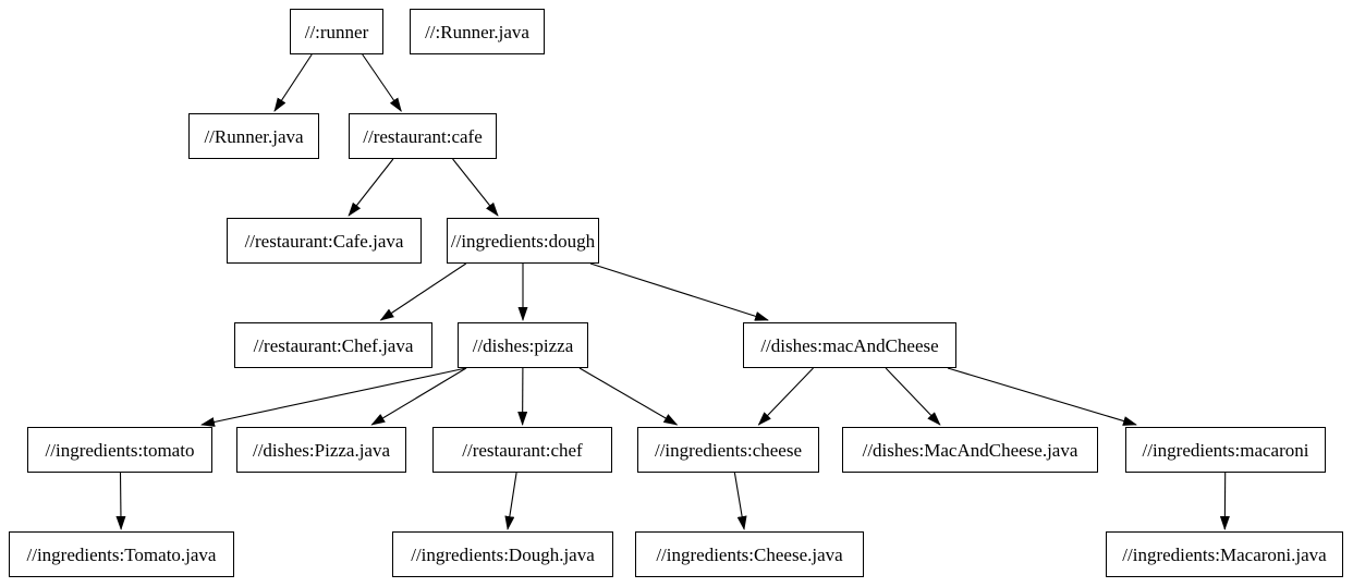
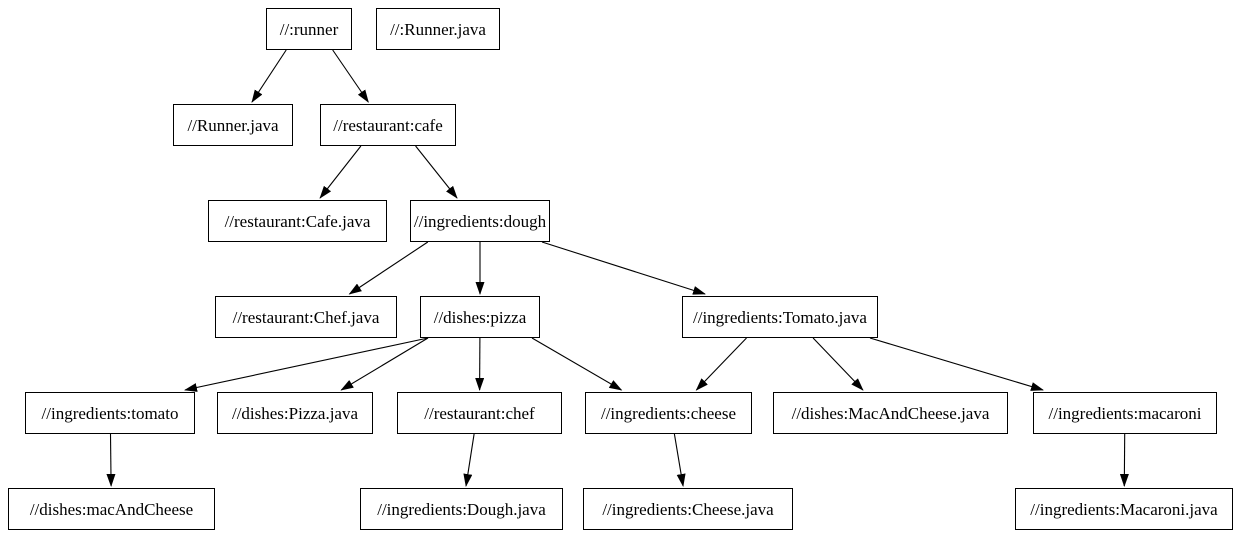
  //:runner
  //:Runner.java
  //Runner.java
  //restaurant:cafe
  //restaurant:Cafe.java
  //ingredients:dough
  //restaurant:Chef.java
  //dishes:pizza
- //dishes:macAndCheese
+ //ingredients:Tomato.java
  //ingredients:tomato
  //dishes:Pizza.java
  //restaurant:chef
  //ingredients:cheese
  //dishes:MacAndCheese.java
  //ingredients:macaroni
- //ingredients:Tomato.java
+ //dishes:macAndCheese
  //ingredients:Dough.java
  //ingredients:Cheese.java
  //ingredients:Macaroni.java
